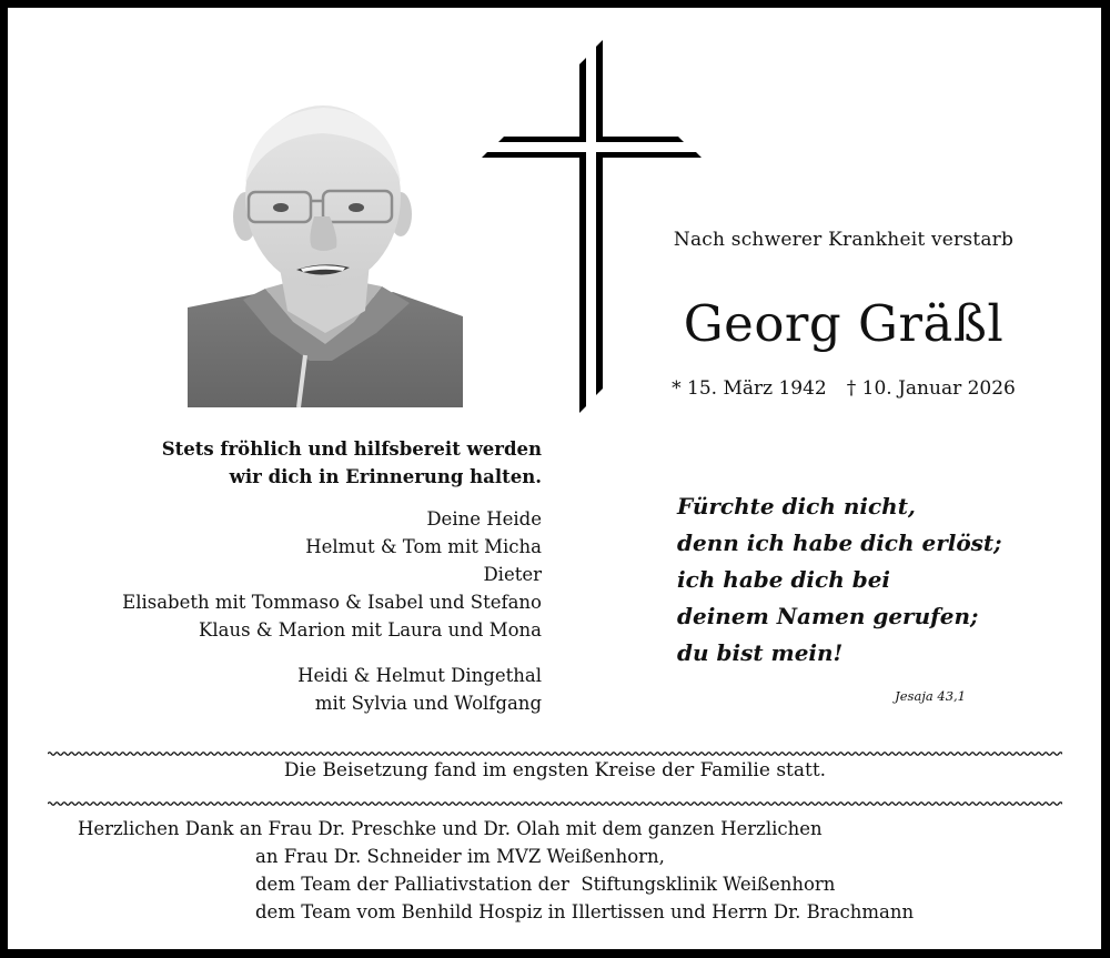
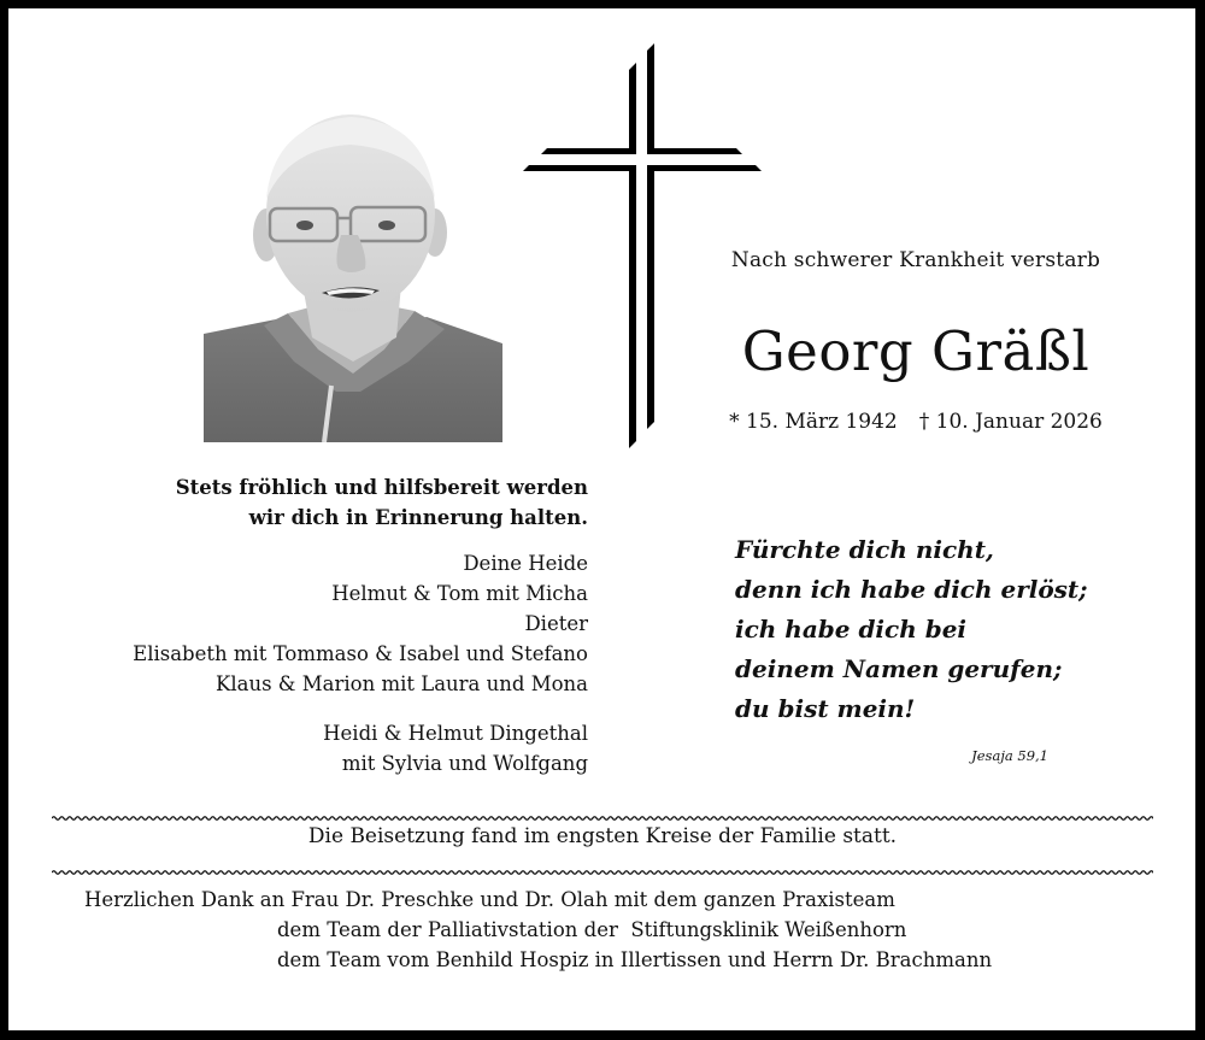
  Nach schwerer Krankheit verstarb
  Georg Gräßl
  * 15. März 1942 † 10. Januar 2026
  Stets fröhlich und hilfsbereit werden
  wir dich in Erinnerung halten.
  Deine Heide
  Helmut & Tom mit Micha
  Dieter
  Elisabeth mit Tommaso & Isabel und Stefano
  Klaus & Marion mit Laura und Mona
  Heidi & Helmut Dingethal
  mit Sylvia und Wolfgang
  Fürchte dich nicht,
  denn ich habe dich erlöst;
  ich habe dich bei
  deinem Namen gerufen;
  du bist mein!
- Jesaja 43,1
+ Jesaja 59,1
  Die Beisetzung fand im engsten Kreise der Familie statt.
- Herzlichen Dank an Frau Dr. Preschke und Dr. Olah mit dem ganzen Herzlichen
+ Herzlichen Dank an Frau Dr. Preschke und Dr. Olah mit dem ganzen Praxisteam
- an Frau Dr. Schneider im MVZ Weißenhorn,
  dem Team der Palliativstation der Stiftungsklinik Weißenhorn
  dem Team vom Benhild Hospiz in Illertissen und Herrn Dr. Brachmann
